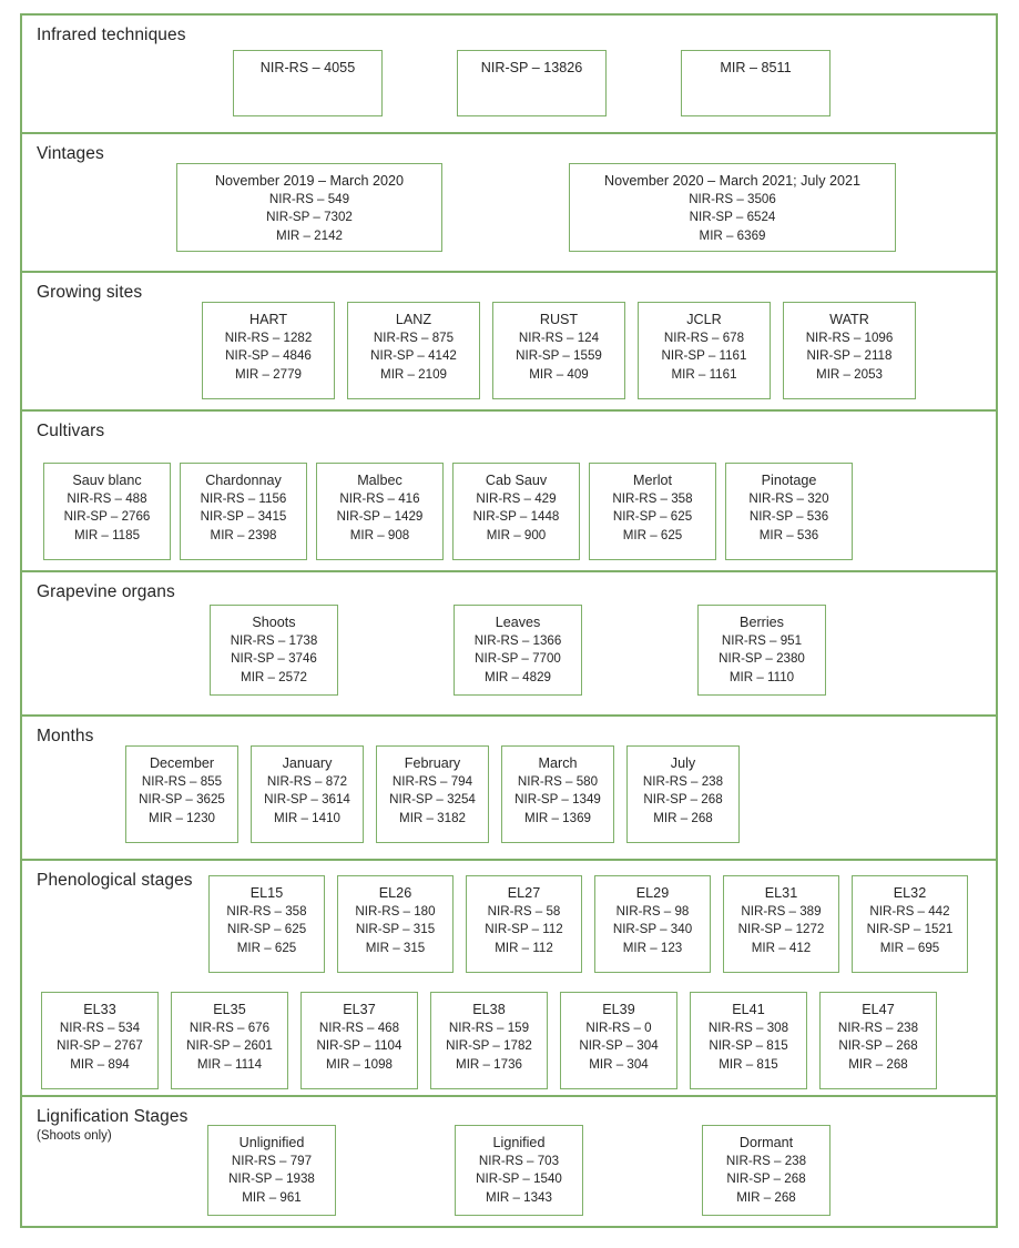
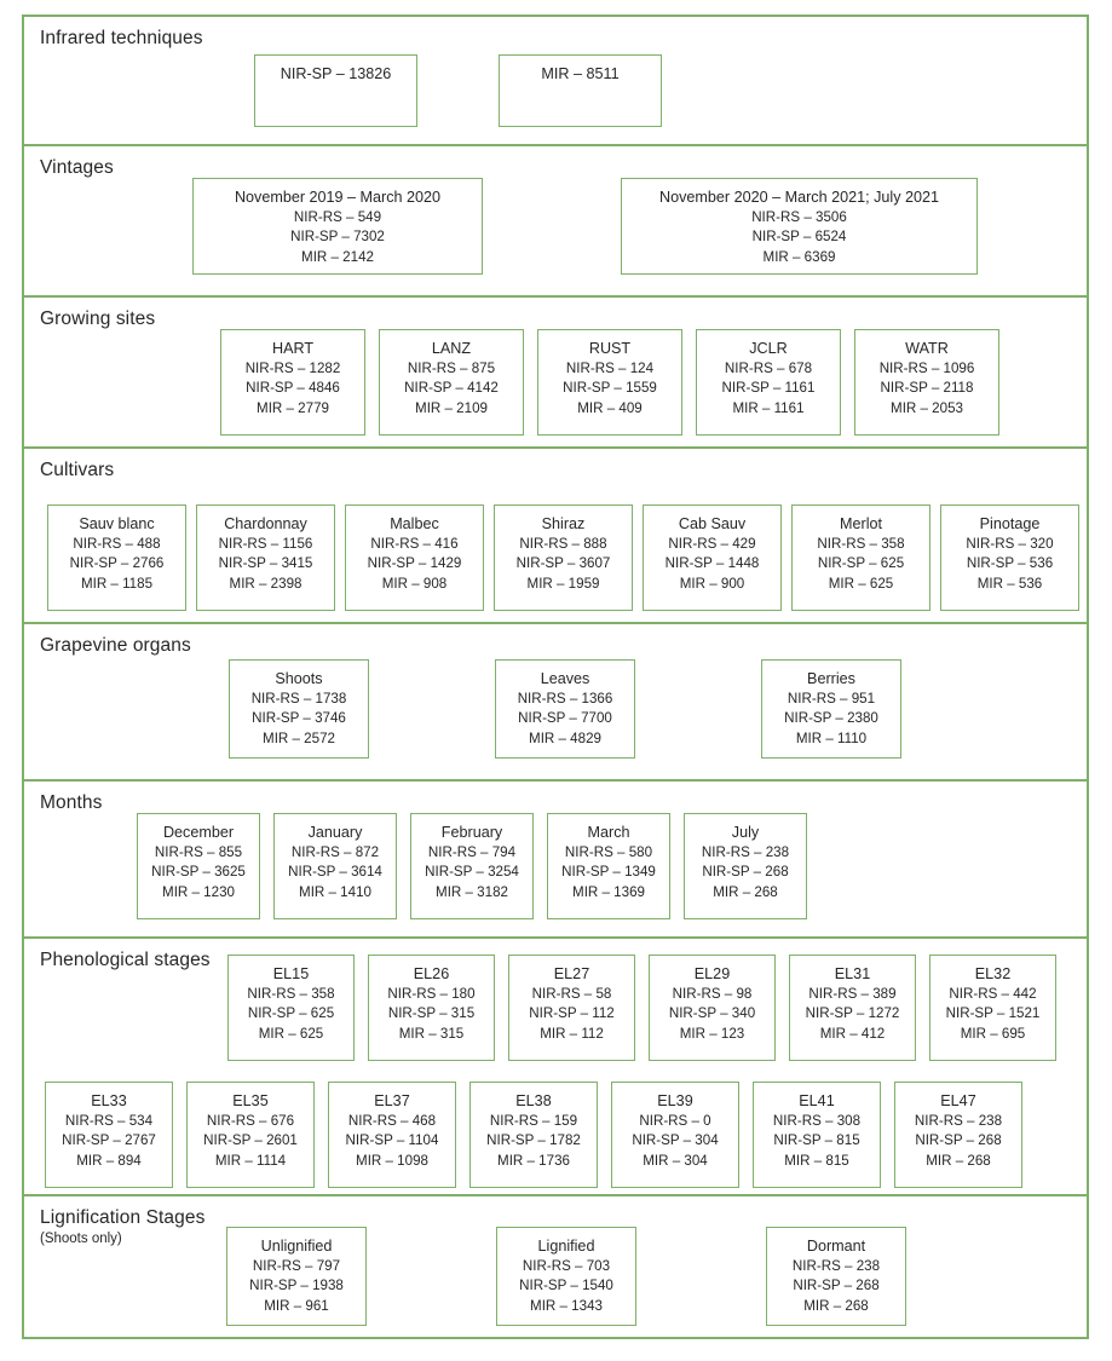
  Infrared techniques
- NIR-RS – 4055
  NIR-SP – 13826
  MIR – 8511
  Vintages
  November 2019 – March 2020
  NIR-RS – 549
  NIR-SP – 7302
  MIR – 2142
  November 2020 – March 2021; July 2021
  NIR-RS – 3506
  NIR-SP – 6524
  MIR – 6369
  Growing sites
  HART
  NIR-RS – 1282
  NIR-SP – 4846
  MIR – 2779
  LANZ
  NIR-RS – 875
  NIR-SP – 4142
  MIR – 2109
  RUST
  NIR-RS – 124
  NIR-SP – 1559
  MIR – 409
  JCLR
  NIR-RS – 678
  NIR-SP – 1161
  MIR – 1161
  WATR
  NIR-RS – 1096
  NIR-SP – 2118
  MIR – 2053
  Cultivars
  Sauv blanc
  NIR-RS – 488
  NIR-SP – 2766
  MIR – 1185
  Chardonnay
  NIR-RS – 1156
  NIR-SP – 3415
  MIR – 2398
  Malbec
  NIR-RS – 416
  NIR-SP – 1429
  MIR – 908
+ Shiraz
+ NIR-RS – 888
+ NIR-SP – 3607
+ MIR – 1959
  Cab Sauv
  NIR-RS – 429
  NIR-SP – 1448
  MIR – 900
  Merlot
  NIR-RS – 358
  NIR-SP – 625
  MIR – 625
  Pinotage
  NIR-RS – 320
  NIR-SP – 536
  MIR – 536
  Grapevine organs
  Shoots
  NIR-RS – 1738
  NIR-SP – 3746
  MIR – 2572
  Leaves
  NIR-RS – 1366
  NIR-SP – 7700
  MIR – 4829
  Berries
  NIR-RS – 951
  NIR-SP – 2380
  MIR – 1110
  Months
  December
  NIR-RS – 855
  NIR-SP – 3625
  MIR – 1230
  January
  NIR-RS – 872
  NIR-SP – 3614
  MIR – 1410
  February
  NIR-RS – 794
  NIR-SP – 3254
  MIR – 3182
  March
  NIR-RS – 580
  NIR-SP – 1349
  MIR – 1369
  July
  NIR-RS – 238
  NIR-SP – 268
  MIR – 268
  Phenological stages
  EL15
  NIR-RS – 358
  NIR-SP – 625
  MIR – 625
  EL26
  NIR-RS – 180
  NIR-SP – 315
  MIR – 315
  EL27
  NIR-RS – 58
  NIR-SP – 112
  MIR – 112
  EL29
  NIR-RS – 98
  NIR-SP – 340
  MIR – 123
  EL31
  NIR-RS – 389
  NIR-SP – 1272
  MIR – 412
  EL32
  NIR-RS – 442
  NIR-SP – 1521
  MIR – 695
  EL33
  NIR-RS – 534
  NIR-SP – 2767
  MIR – 894
  EL35
  NIR-RS – 676
  NIR-SP – 2601
  MIR – 1114
  EL37
  NIR-RS – 468
  NIR-SP – 1104
  MIR – 1098
  EL38
  NIR-RS – 159
  NIR-SP – 1782
  MIR – 1736
  EL39
  NIR-RS – 0
  NIR-SP – 304
  MIR – 304
  EL41
  NIR-RS – 308
  NIR-SP – 815
  MIR – 815
  EL47
  NIR-RS – 238
  NIR-SP – 268
  MIR – 268
  Lignification Stages
  (Shoots only)
  Unlignified
  NIR-RS – 797
  NIR-SP – 1938
  MIR – 961
  Lignified
  NIR-RS – 703
  NIR-SP – 1540
  MIR – 1343
  Dormant
  NIR-RS – 238
  NIR-SP – 268
  MIR – 268
